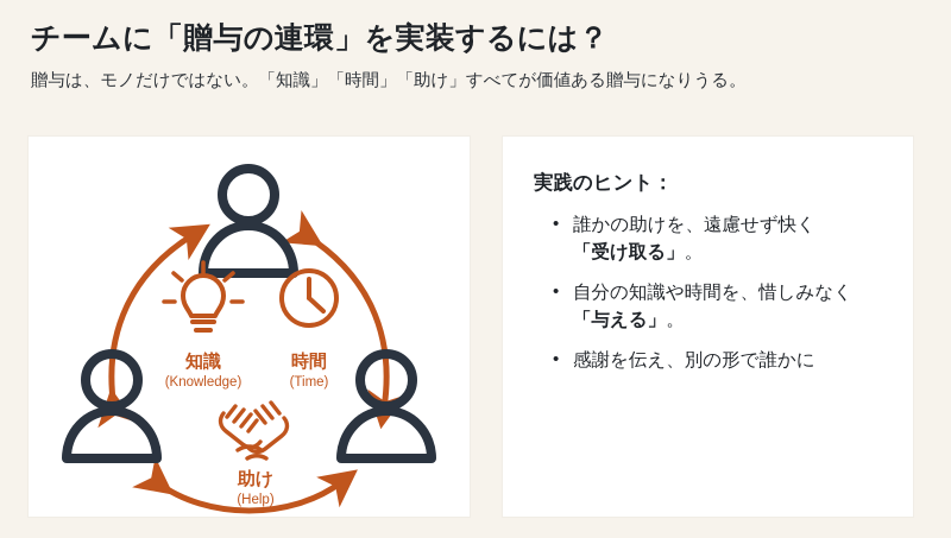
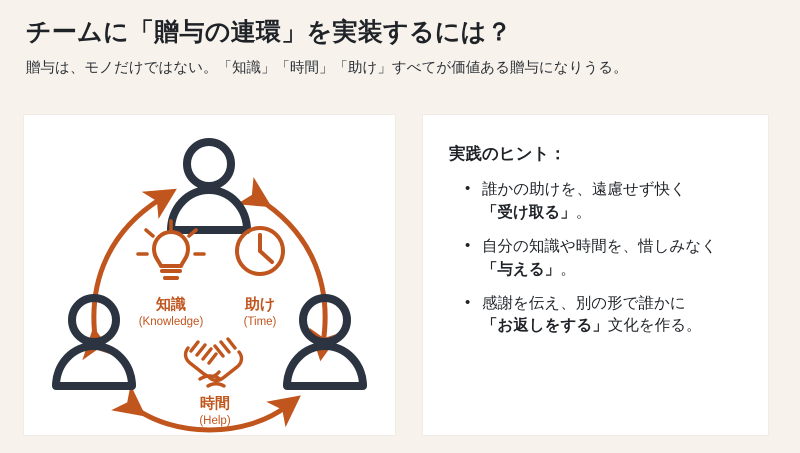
  チームに「贈与の連環」を実装するには？
  贈与は、モノだけではない。「知識」「時間」「助け」すべてが価値ある贈与になりうる。
  知識
  (Knowledge)
- 時間
+ 助け
  (Time)
- 助け
+ 時間
  (Help)
  実践のヒント：
  誰かの助けを、遠慮せず快く
  「受け取る」。
  自分の知識や時間を、惜しみなく
  「与える」。
  感謝を伝え、別の形で誰かに
+ 「お返しをする」文化を作る。
